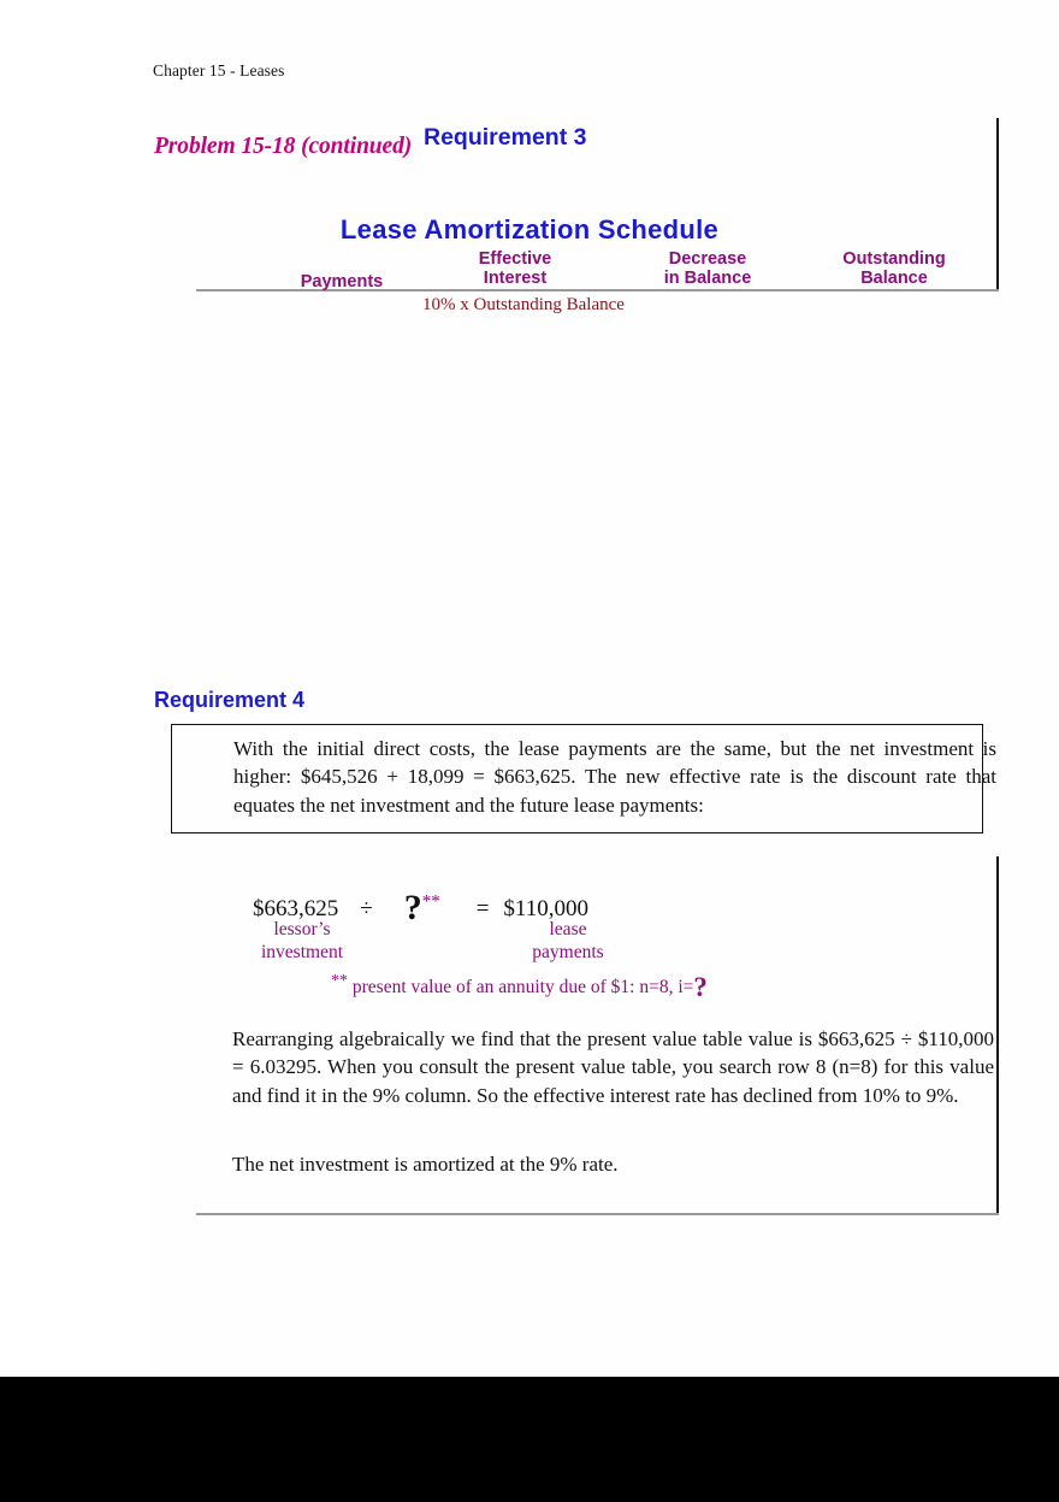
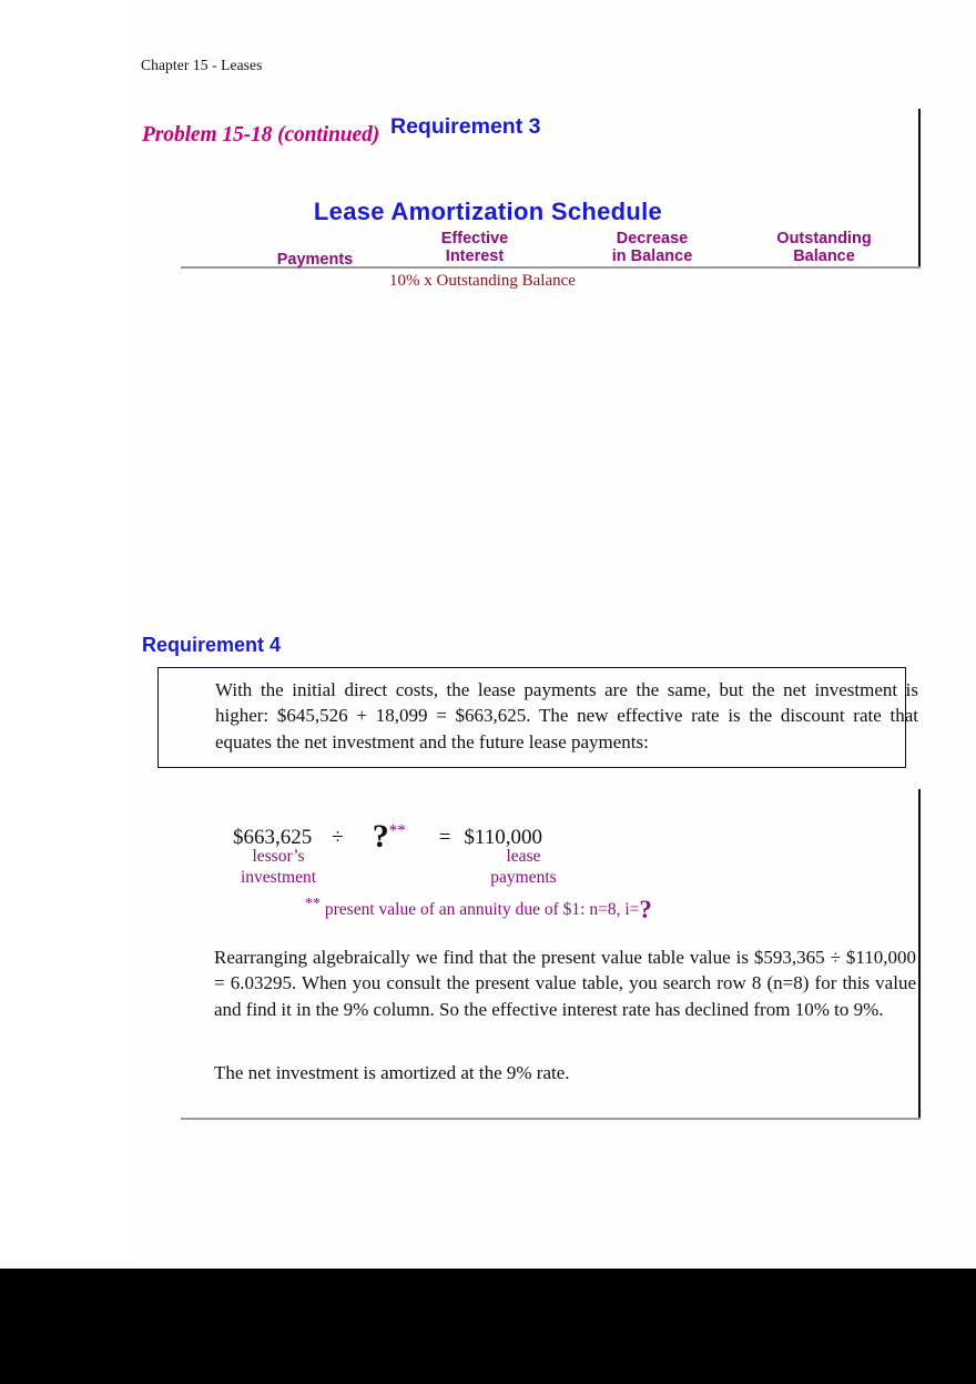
  Chapter 15 - Leases
  Problem 15-18 (continued)
  Requirement 3
  Lease Amortization Schedule
  Payments
  Effective
  Interest
  Decrease
  in Balance
  Outstanding
  Balance
  10% x Outstanding Balance
  Requirement 4
  With the initial direct costs, the lease payments are the same, but the net investment is higher: $645,526 + 18,099 = $663,625. The new effective rate is the discount rate that equates the net investment and the future lease payments:
  $663,625 ÷ ?** = $110,000
  lessor’s
  investment
  lease
  payments
  ** present value of an annuity due of $1: n=8, i=?
- Rearranging algebraically we find that the present value table value is $663,625 ÷ $110,000 = 6.03295. When you consult the present value table, you search row 8 (n=8) for this value and find it in the 9% column. So the effective interest rate has declined from 10% to 9%.
+ Rearranging algebraically we find that the present value table value is $593,365 ÷ $110,000 = 6.03295. When you consult the present value table, you search row 8 (n=8) for this value and find it in the 9% column. So the effective interest rate has declined from 10% to 9%.
  The net investment is amortized at the 9% rate.
